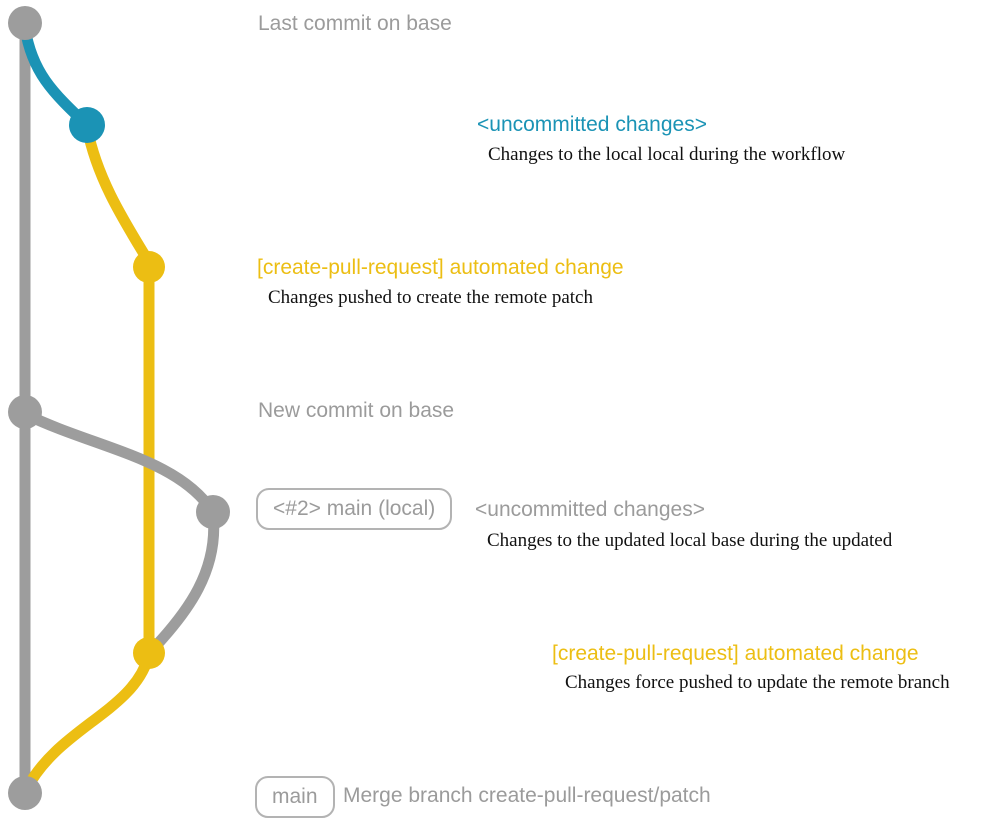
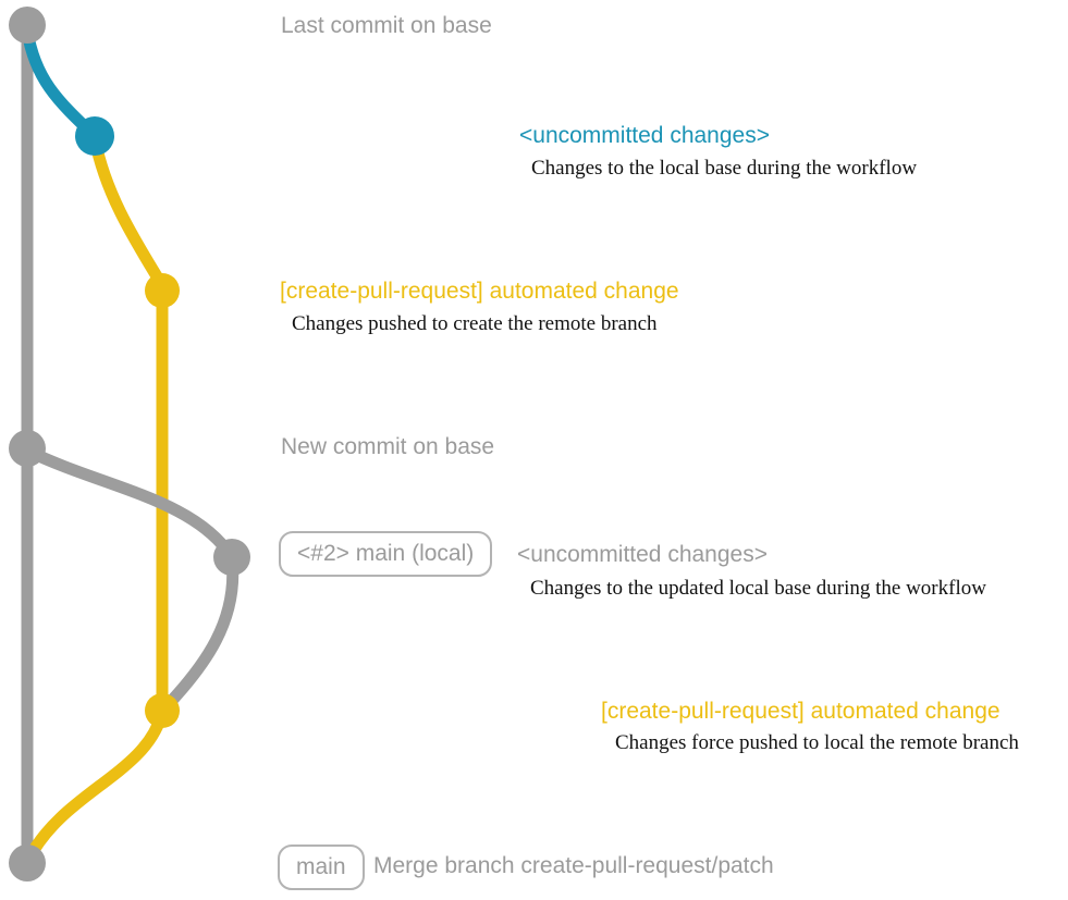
  Last commit on base
  <uncommitted changes>
- Changes to the local local during the workflow
+ Changes to the local base during the workflow
  [create-pull-request] automated change
- Changes pushed to create the remote patch
+ Changes pushed to create the remote branch
  New commit on base
  <#2> main (local)
  <uncommitted changes>
- Changes to the updated local base during the updated
+ Changes to the updated local base during the workflow
  [create-pull-request] automated change
- Changes force pushed to update the remote branch
+ Changes force pushed to local the remote branch
  main
  Merge branch create-pull-request/patch
